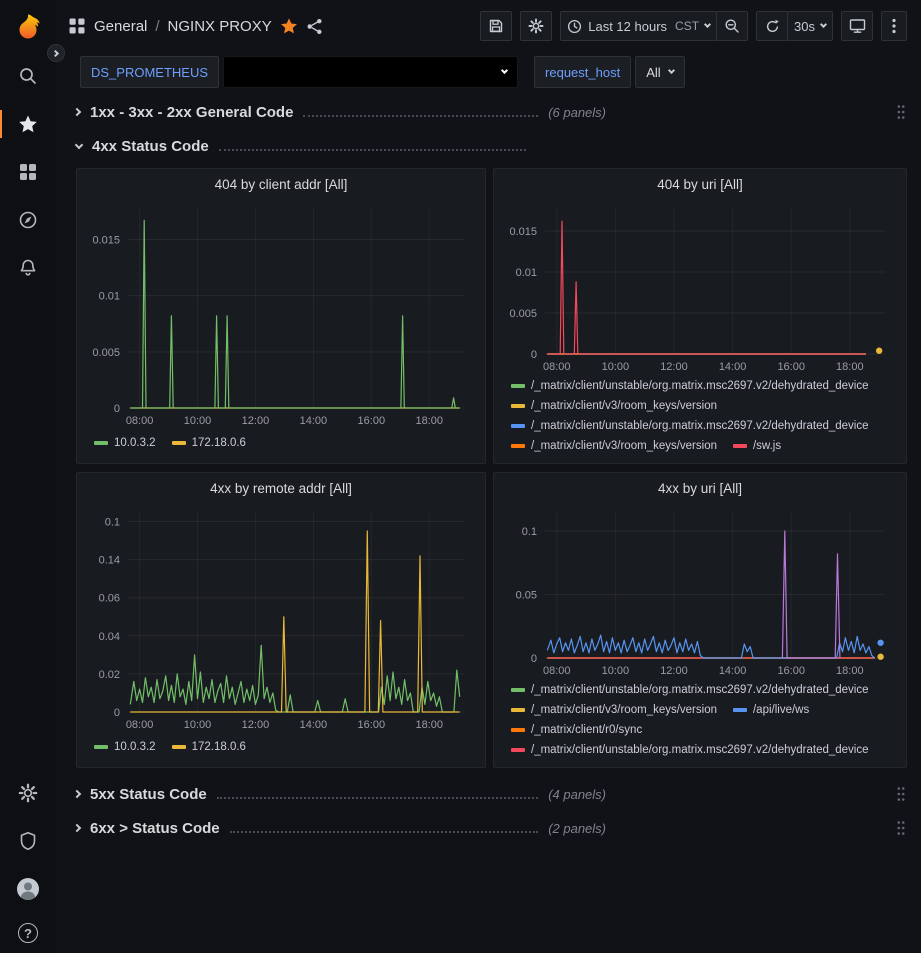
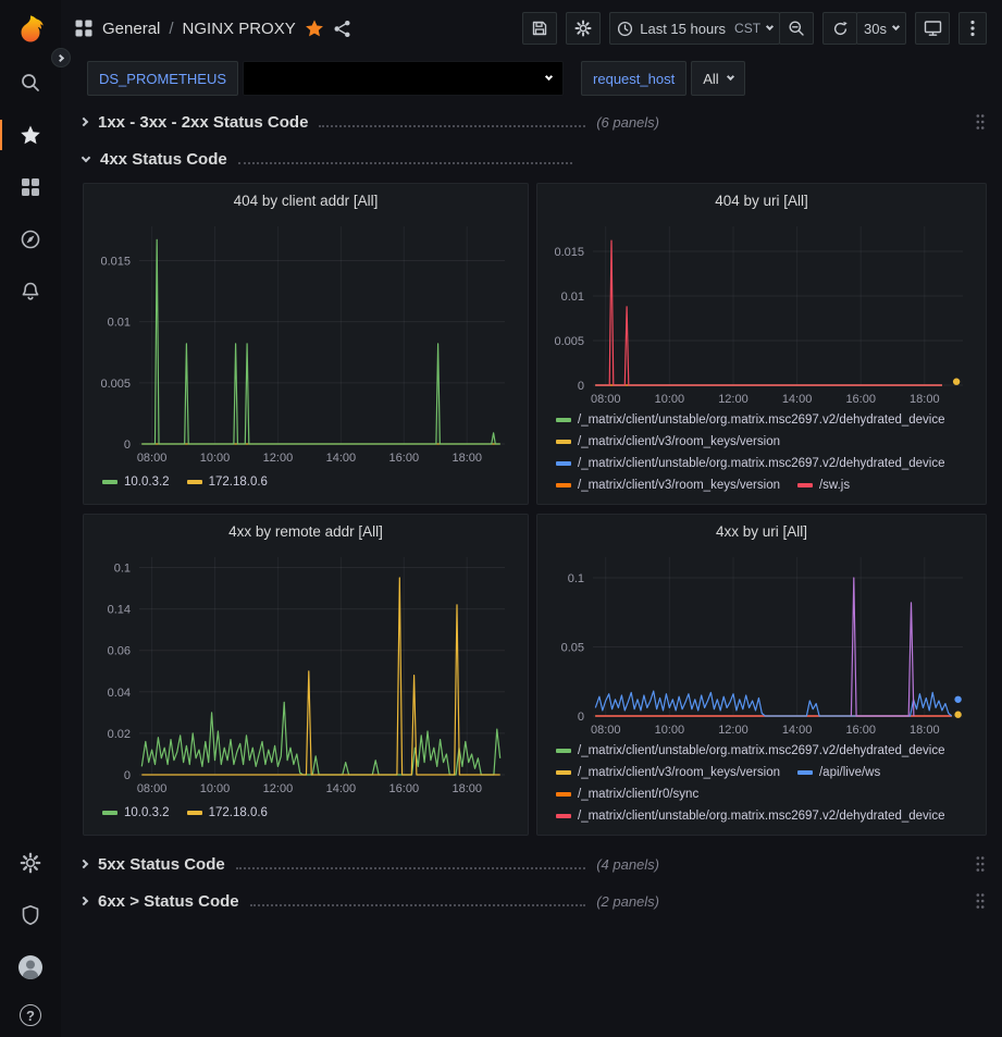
  ?
  General
  /
  NGINX PROXY
- Last 12 hours
+ Last 15 hours
  CST
  30s
  DS_PROMETHEUS
  request_host
  All
- 1xx - 3xx - 2xx General Code
+ 1xx - 3xx - 2xx Status Code
  (6 panels)
  4xx Status Code
  404 by client addr [All]
  08:00
  10:00
  12:00
  14:00
  16:00
  18:00
  0
  0.005
  0.01
  0.015
  10.0.3.2
  172.18.0.6
  404 by uri [All]
  08:00
  10:00
  12:00
  14:00
  16:00
  18:00
  0
  0.005
  0.01
  0.015
  /_matrix/client/unstable/org.matrix.msc2697.v2/dehydrated_device
  /_matrix/client/v3/room_keys/version
  /_matrix/client/unstable/org.matrix.msc2697.v2/dehydrated_device
  /_matrix/client/v3/room_keys/version
  /sw.js
  4xx by remote addr [All]
  08:00
  10:00
  12:00
  14:00
  16:00
  18:00
  0
  0.02
  0.04
  0.06
  0.14
  0.1
  10.0.3.2
  172.18.0.6
  4xx by uri [All]
  08:00
  10:00
  12:00
  14:00
  16:00
  18:00
  0
  0.05
  0.1
  /_matrix/client/unstable/org.matrix.msc2697.v2/dehydrated_device
  /_matrix/client/v3/room_keys/version
  /api/live/ws
  /_matrix/client/r0/sync
  /_matrix/client/unstable/org.matrix.msc2697.v2/dehydrated_device
  5xx Status Code
  (4 panels)
  6xx > Status Code
  (2 panels)
